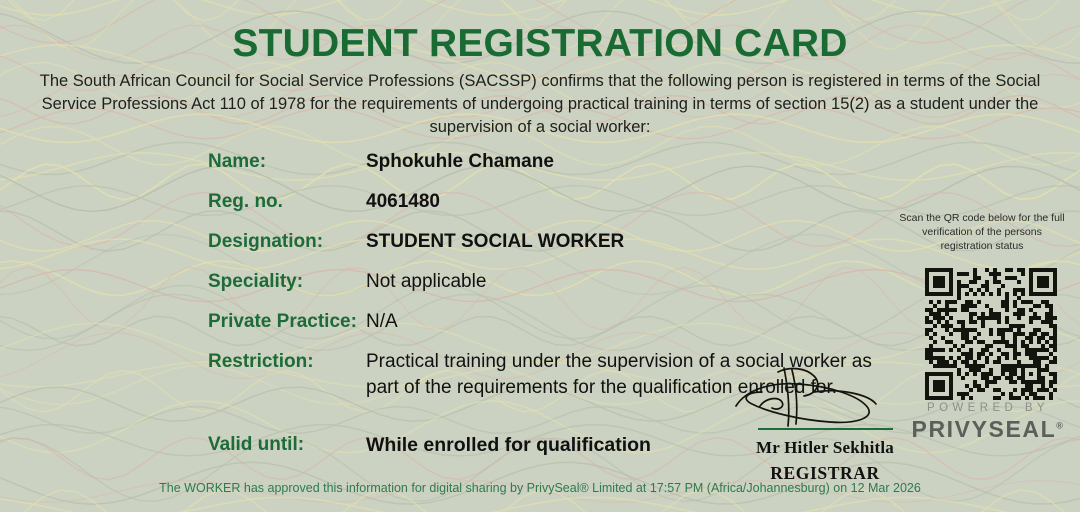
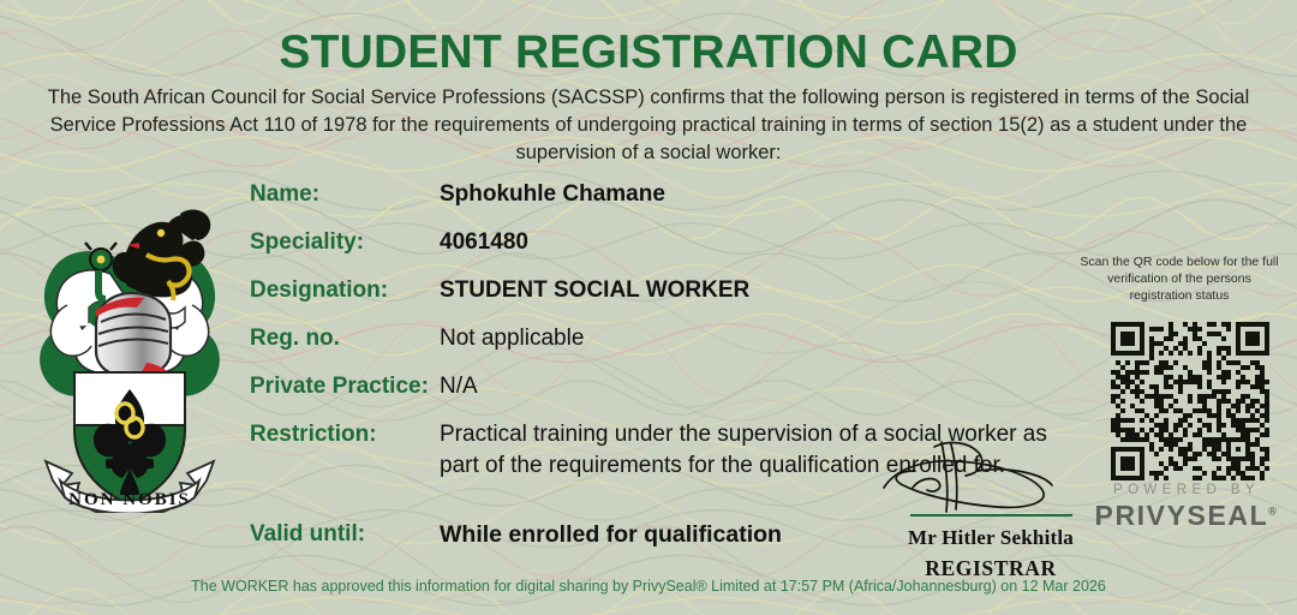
  STUDENT REGISTRATION CARD
  The South African Council for Social Service Professions (SACSSP) confirms that the following person is registered in terms of the Social Service Professions Act 110 of 1978 for the requirements of undergoing practical training in terms of section 15(2) as a student under the supervision of a social worker:
+ NON NOBIS
  Name: Sphokuhle Chamane
- Reg. no. 4061480
+ Speciality: 4061480
  Designation: STUDENT SOCIAL WORKER
- Speciality: Not applicable
+ Reg. no. Not applicable
  Private Practice: N/A
  Restriction: Practical training under the supervision of a social worker as part of the requirements for the qualification enolled fr.
  Valid until: While enrolled for qualification
  Mr Hitler Sekhitla
  REGISTRAR
  Scan the QR code below for the full verification of the persons registration status
  POWERED BY
  PRIVYSEAL®
  The WORKER has approved this information for digital sharing by PrivySeal® Limited at 17:57 PM (Africa/Johannesburg) on 12 Mar 2026
